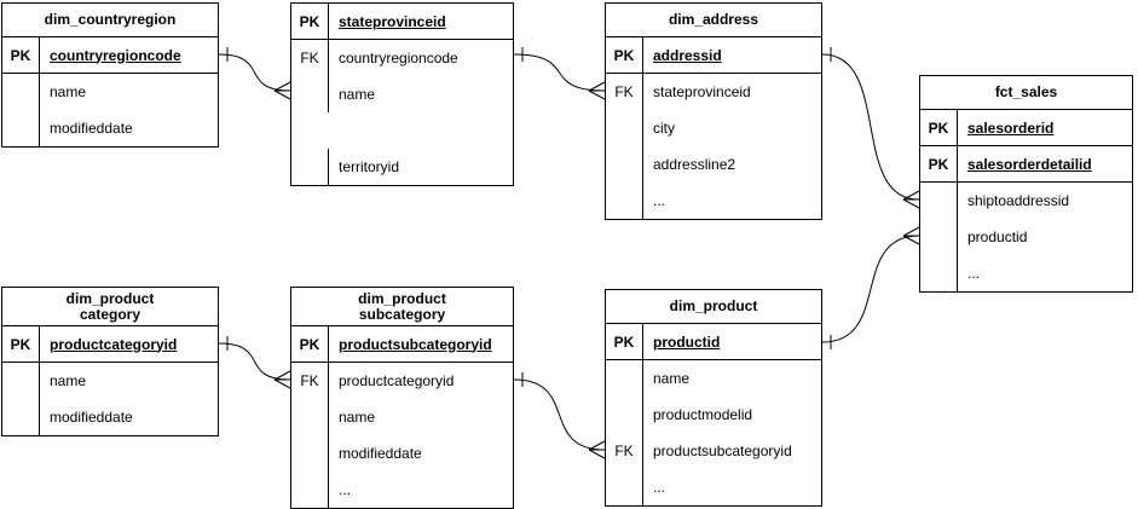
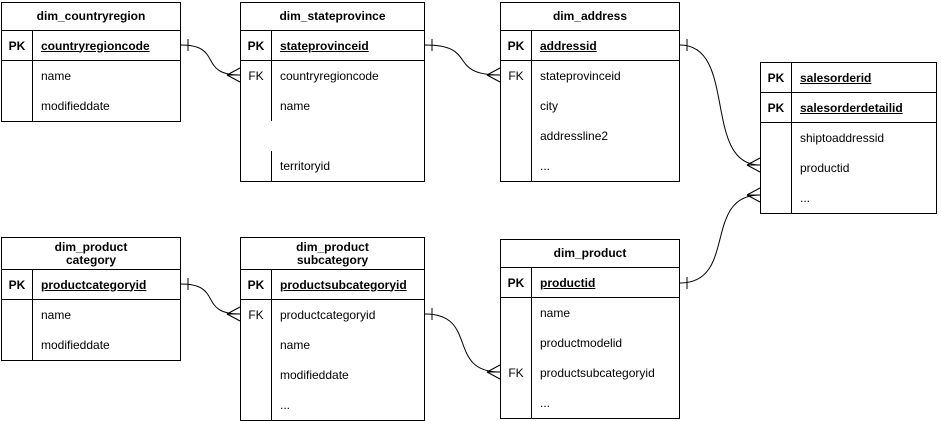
  dim_countryregion
  PK
  countryregioncode
  name
  modifieddate
+ dim_stateprovince
  PK
  stateprovinceid
  FK
  countryregioncode
  name
  territoryid
  dim_address
  PK
  addressid
  FK
  stateprovinceid
  city
  addressline2
  ...
- fct_sales
  PK
  salesorderid
  PK
  salesorderdetailid
  shiptoaddressid
  productid
  ...
  dim_product
  category
  PK
  productcategoryid
  name
  modifieddate
  dim_product
  subcategory
  PK
  productsubcategoryid
  FK
  productcategoryid
  name
  modifieddate
  ...
  dim_product
  PK
  productid
  name
  productmodelid
  FK
  productsubcategoryid
  ...
